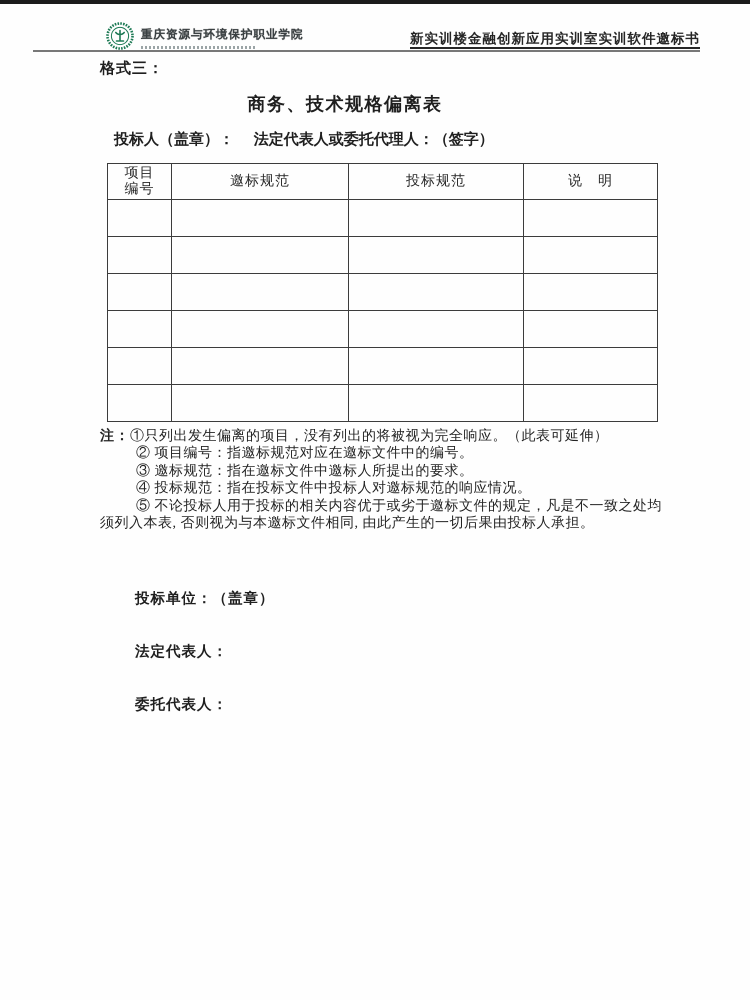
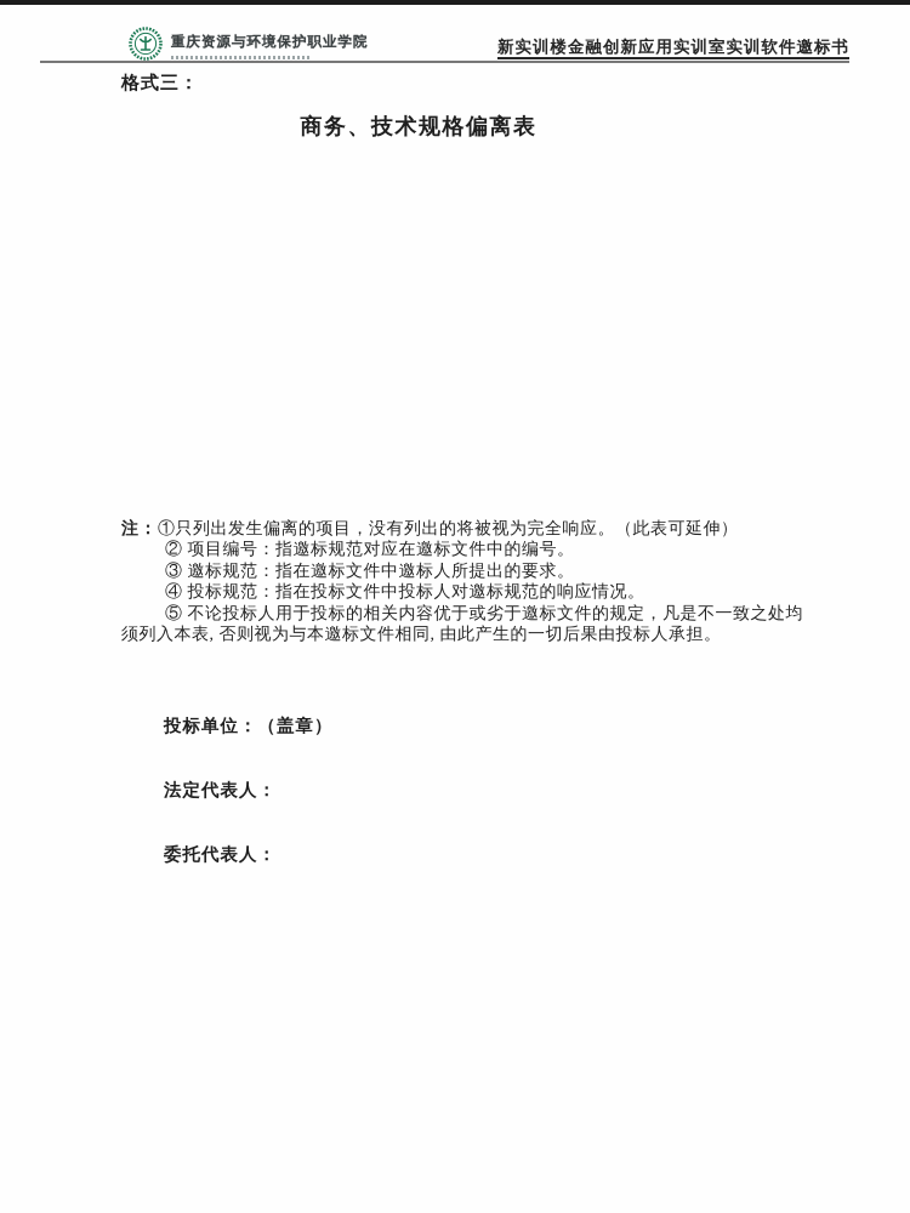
  重庆资源与环境保护职业学院
  新实训楼金融创新应用实训室实训软件邀标书
  格式三：
  商务、技术规格偏离表
- 投标人（盖章）： 法定代表人或委托代理人：（签字）
- 项目 编号	邀标规范	投标规范	说 明
  注：①只列出发生偏离的项目，没有列出的将被视为完全响应。（此表可延伸）
  ② 项目编号：指邀标规范对应在邀标文件中的编号。
  ③ 邀标规范：指在邀标文件中邀标人所提出的要求。
  ④ 投标规范：指在投标文件中投标人对邀标规范的响应情况。
  ⑤ 不论投标人用于投标的相关内容优于或劣于邀标文件的规定，凡是不一致之处均须列入本表, 否则视为与本邀标文件相同, 由此产生的一切后果由投标人承担。
  投标单位：（盖章）
  法定代表人：
  委托代表人：
